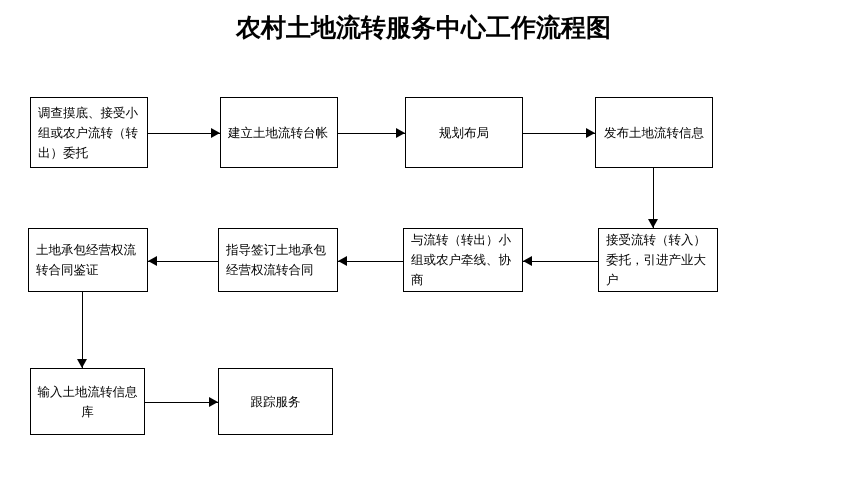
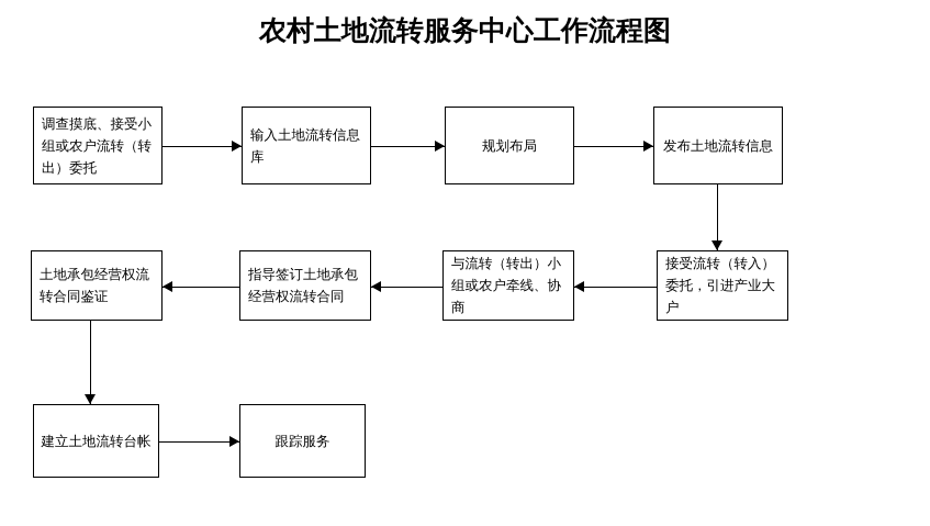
  农村土地流转服务中心工作流程图
  调查摸底、接受小组或农户流转（转出）委托
- 建立土地流转台帐
+ 输入土地流转信息库
  规划布局
  发布土地流转信息
  接受流转（转入）委托，引进产业大户
  与流转（转出）小组或农户牵线、协商
  指导签订土地承包经营权流转合同
  土地承包经营权流转合同鉴证
- 输入土地流转信息库
+ 建立土地流转台帐
  跟踪服务
